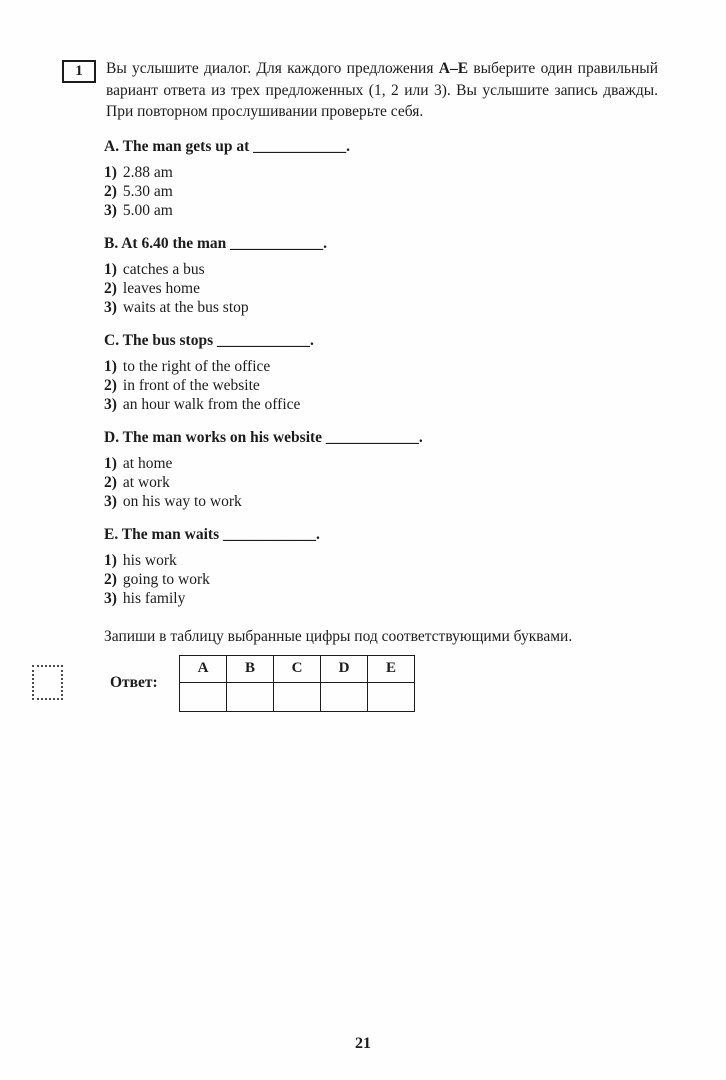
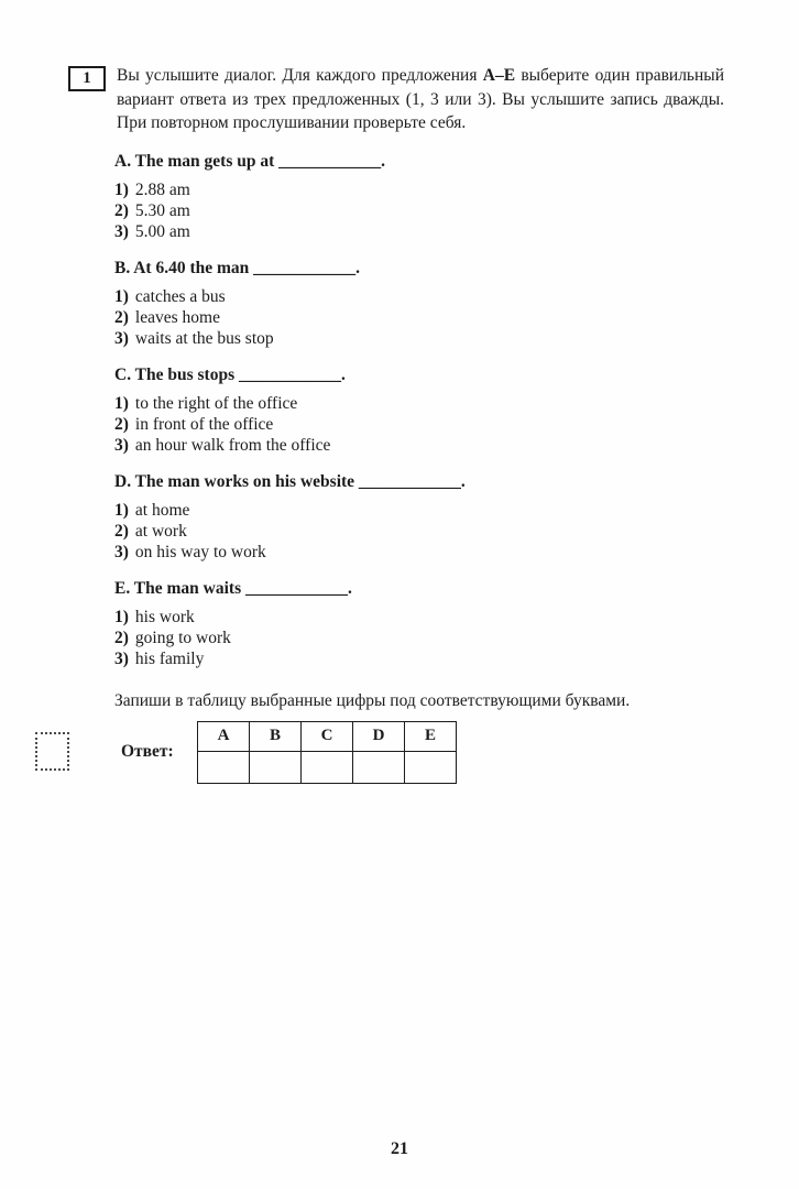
  1
- Вы услышите диалог. Для каждого предложения А–Е выберите один правильный вариант ответа из трех предложенных (1, 2 или 3). Вы услышите запись дважды. При повторном прослушивании проверьте себя.
+ Вы услышите диалог. Для каждого предложения А–Е выберите один правильный вариант ответа из трех предложенных (1, 3 или 3). Вы услышите запись дважды. При повторном прослушивании проверьте себя.
  A. The man gets up at ____________.
  1) 2.88 am
  2) 5.30 am
  3) 5.00 am
  B. At 6.40 the man ____________.
  1) catches a bus
  2) leaves home
  3) waits at the bus stop
  C. The bus stops ____________.
  1) to the right of the office
- 2) in front of the website
+ 2) in front of the office
  3) an hour walk from the office
  D. The man works on his website ____________.
  1) at home
  2) at work
  3) on his way to work
  E. The man waits ____________.
  1) his work
  2) going to work
  3) his family
  Запиши в таблицу выбранные цифры под соответствующими буквами.
  Ответ:
  A	B	C	D	E
  21
